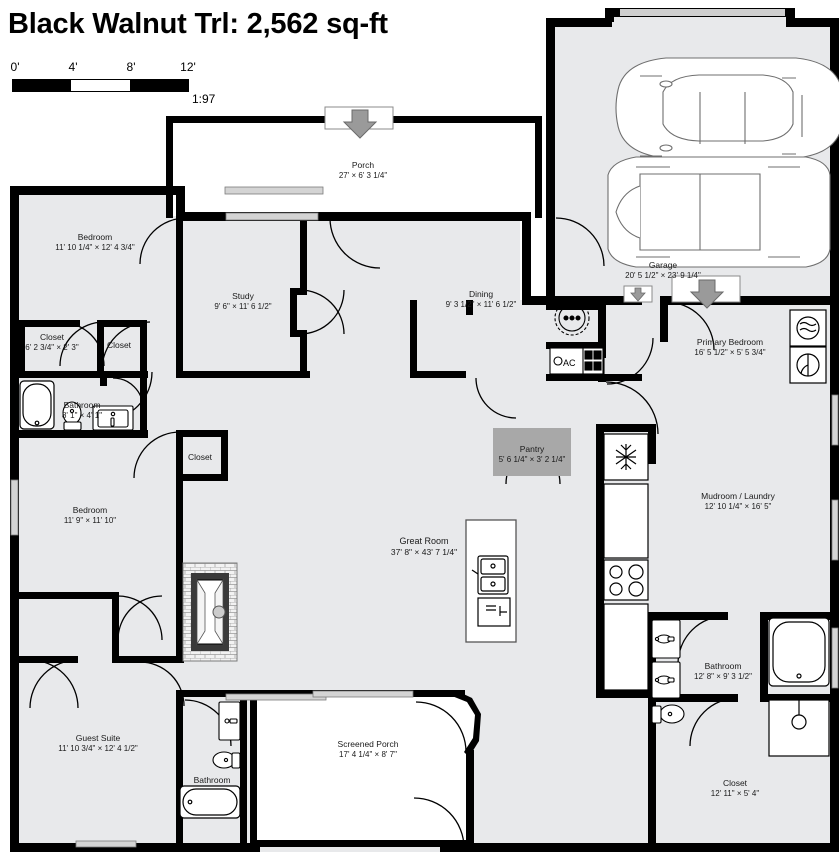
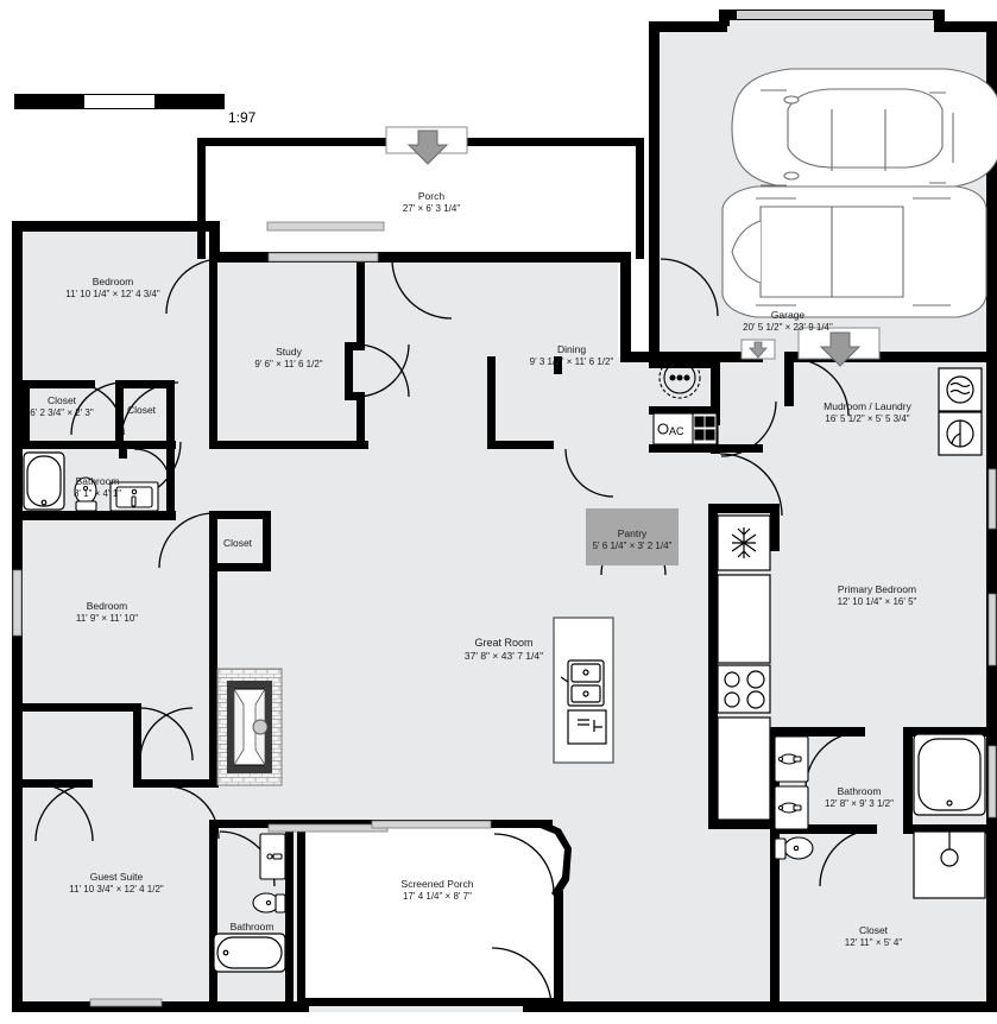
- Black Walnut Trl: 2,562 sq-ft
- 0'
- 4'
- 8'
- 12'
  1:97
  AC
  Porch
  27' × 6' 3 1/4"
  Garage
  20' 5 1/2" × 23' 9 1/4"
  Bedroom
  11' 10 1/4" × 12' 4 3/4"
  Study
  9' 6" × 11' 6 1/2"
  Dining
  9' 3 1/2" × 11' 6 1/2"
  Closet
  6' 2 3/4" × 2' 3"
  Closet
  Bathroom
  8' 1" × 4' 1"
- Primary Bedroom
+ Mudroom / Laundry
  16' 5 1/2" × 5' 5 3/4"
  Closet
  Pantry
  5' 6 1/4" × 3' 2 1/4"
  Bedroom
  11' 9" × 11' 10"
- Mudroom / Laundry
+ Primary Bedroom
  12' 10 1/4" × 16' 5"
  Great Room
  37' 8" × 43' 7 1/4"
  Bathroom
  12' 8" × 9' 3 1/2"
  Guest Suite
  11' 10 3/4" × 12' 4 1/2"
  Screened Porch
  17' 4 1/4" × 8' 7"
  Bathroom
  Closet
  12' 11" × 5' 4"
